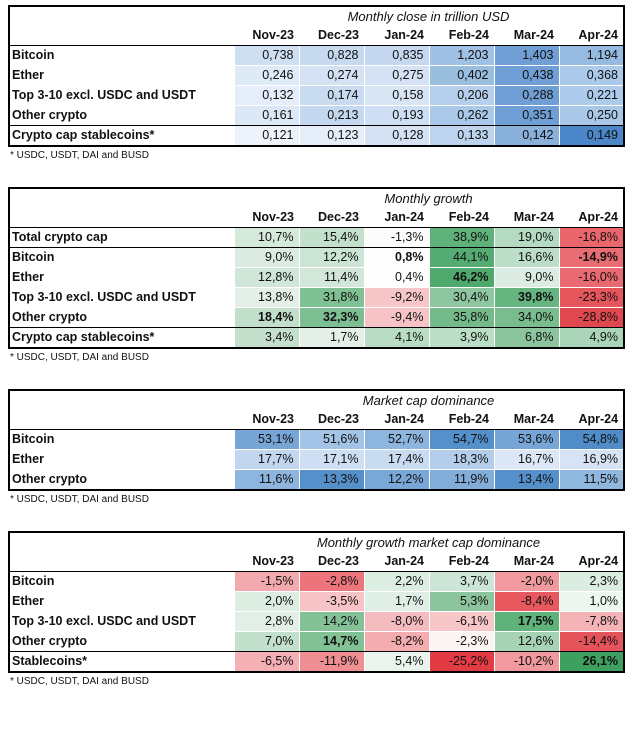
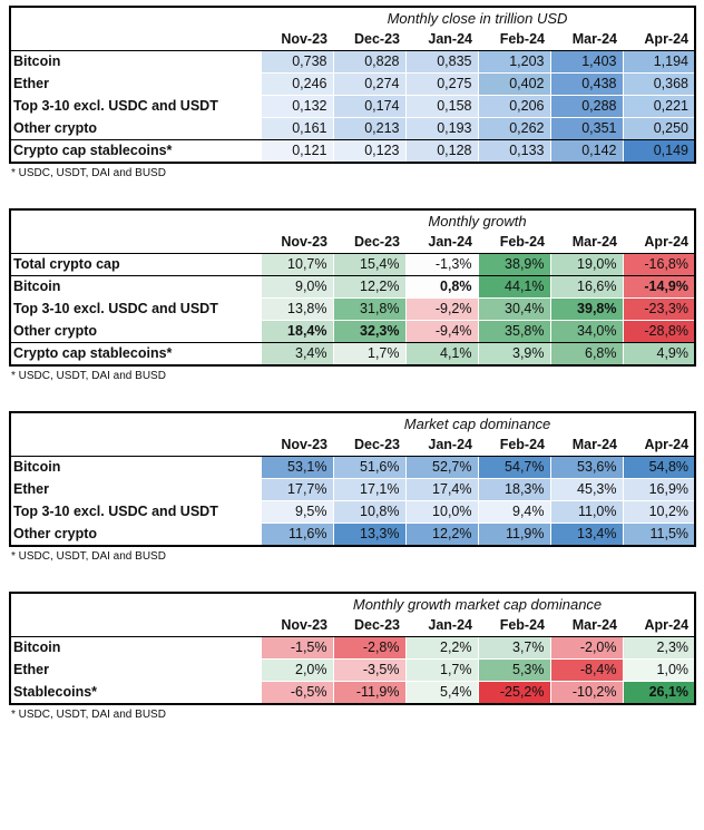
  	Monthly close in trillion USD
  	Nov-23	Dec-23	Jan-24	Feb-24	Mar-24	Apr-24
  Bitcoin	0,738	0,828	0,835	1,203	1,403	1,194
  Ether	0,246	0,274	0,275	0,402	0,438	0,368
  Top 3-10 excl. USDC and USDT	0,132	0,174	0,158	0,206	0,288	0,221
  Other crypto	0,161	0,213	0,193	0,262	0,351	0,250
  Crypto cap stablecoins*	0,121	0,123	0,128	0,133	0,142	0,149
  * USDC, USDT, DAI and BUSD
  	Monthly growth
  	Nov-23	Dec-23	Jan-24	Feb-24	Mar-24	Apr-24
  Total crypto cap	10,7%	15,4%	-1,3%	38,9%	19,0%	-16,8%
  Bitcoin	9,0%	12,2%	0,8%	44,1%	16,6%	-14,9%
- Ether	12,8%	11,4%	0,4%	46,2%	9,0%	-16,0%
  Top 3-10 excl. USDC and USDT	13,8%	31,8%	-9,2%	30,4%	39,8%	-23,3%
  Other crypto	18,4%	32,3%	-9,4%	35,8%	34,0%	-28,8%
  Crypto cap stablecoins*	3,4%	1,7%	4,1%	3,9%	6,8%	4,9%
  * USDC, USDT, DAI and BUSD
  	Market cap dominance
  	Nov-23	Dec-23	Jan-24	Feb-24	Mar-24	Apr-24
  Bitcoin	53,1%	51,6%	52,7%	54,7%	53,6%	54,8%
- Ether	17,7%	17,1%	17,4%	18,3%	16,7%	16,9%
+ Ether	17,7%	17,1%	17,4%	18,3%	45,3%	16,9%
+ Top 3-10 excl. USDC and USDT	9,5%	10,8%	10,0%	9,4%	11,0%	10,2%
  Other crypto	11,6%	13,3%	12,2%	11,9%	13,4%	11,5%
  * USDC, USDT, DAI and BUSD
  	Monthly growth market cap dominance
  	Nov-23	Dec-23	Jan-24	Feb-24	Mar-24	Apr-24
  Bitcoin	-1,5%	-2,8%	2,2%	3,7%	-2,0%	2,3%
  Ether	2,0%	-3,5%	1,7%	5,3%	-8,4%	1,0%
- Top 3-10 excl. USDC and USDT	2,8%	14,2%	-8,0%	-6,1%	17,5%	-7,8%
- Other crypto	7,0%	14,7%	-8,2%	-2,3%	12,6%	-14,4%
  Stablecoins*	-6,5%	-11,9%	5,4%	-25,2%	-10,2%	26,1%
  * USDC, USDT, DAI and BUSD
